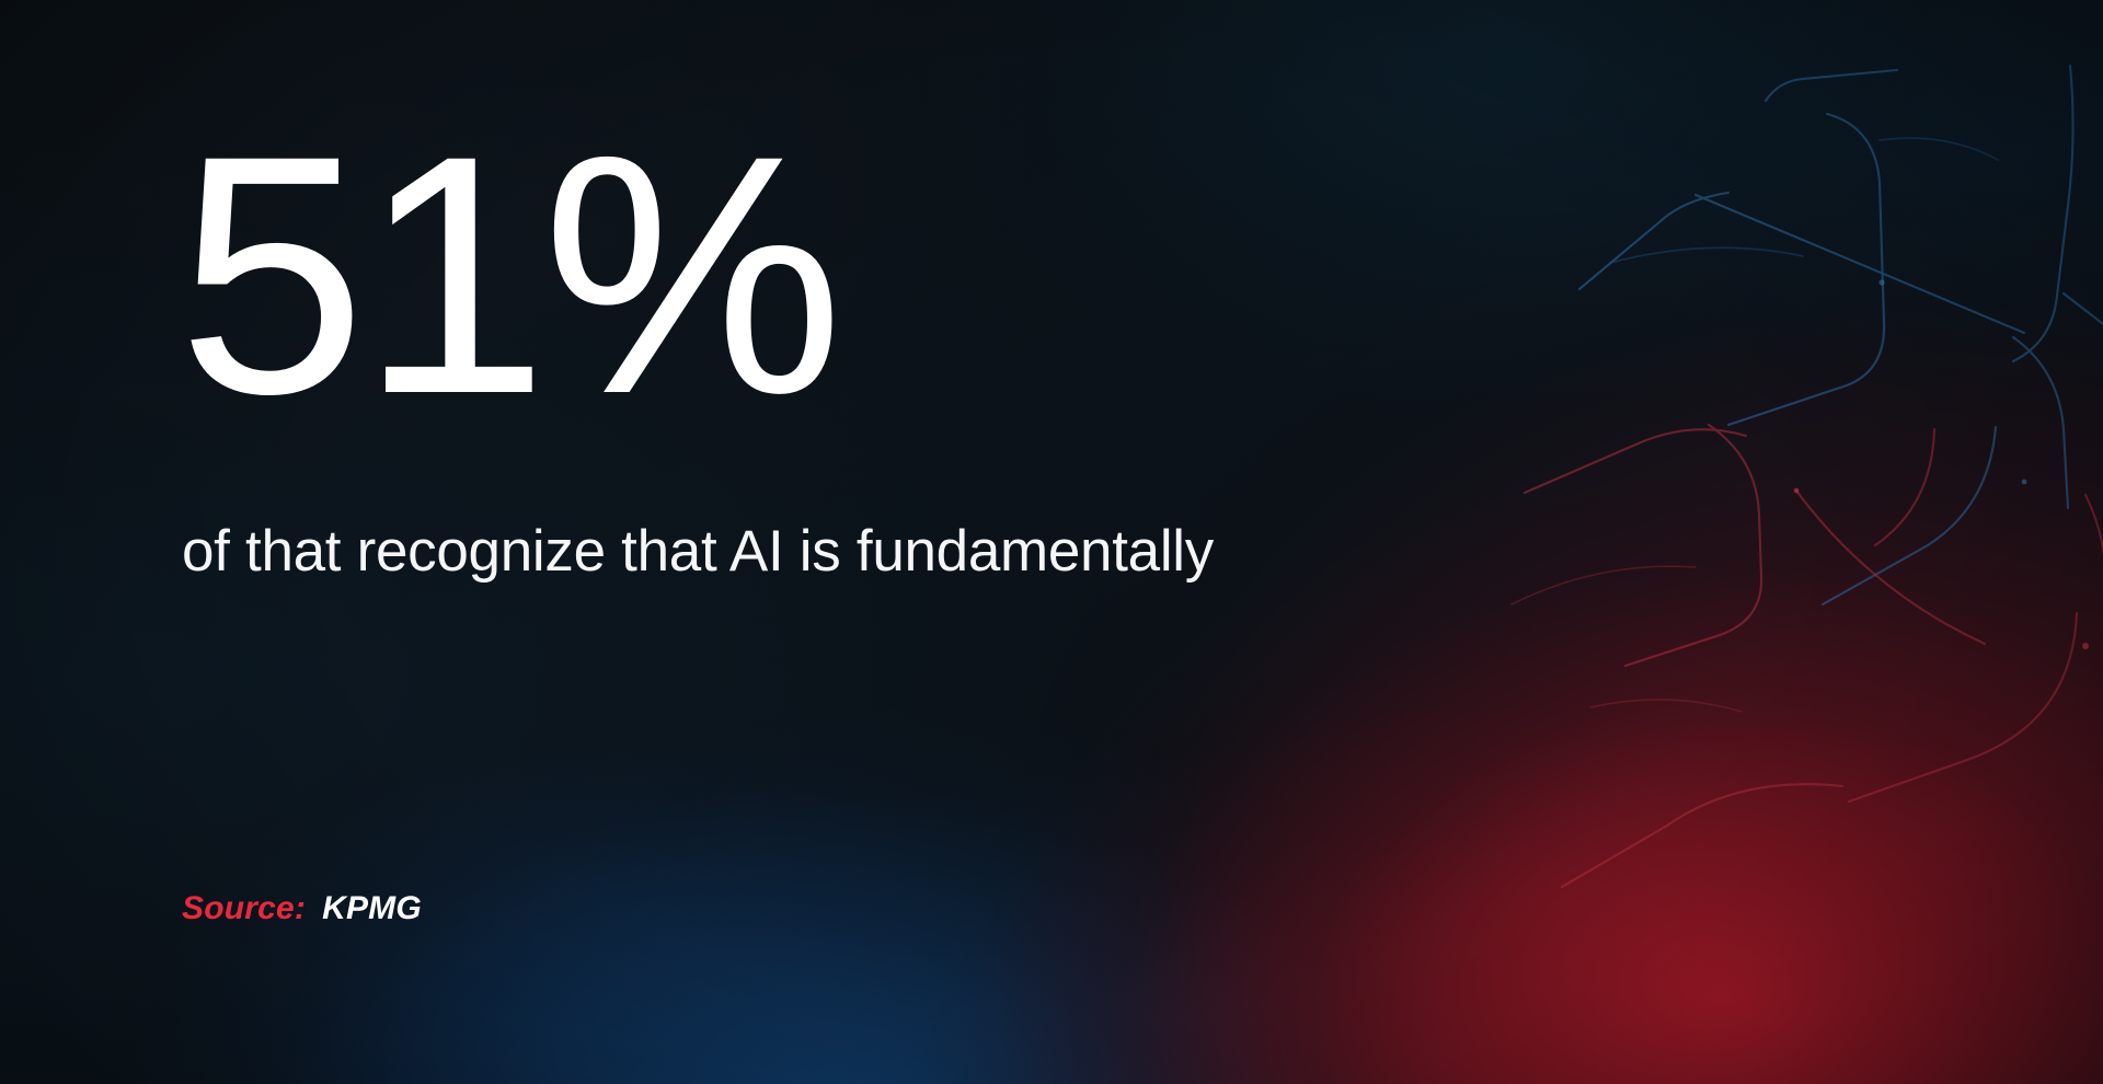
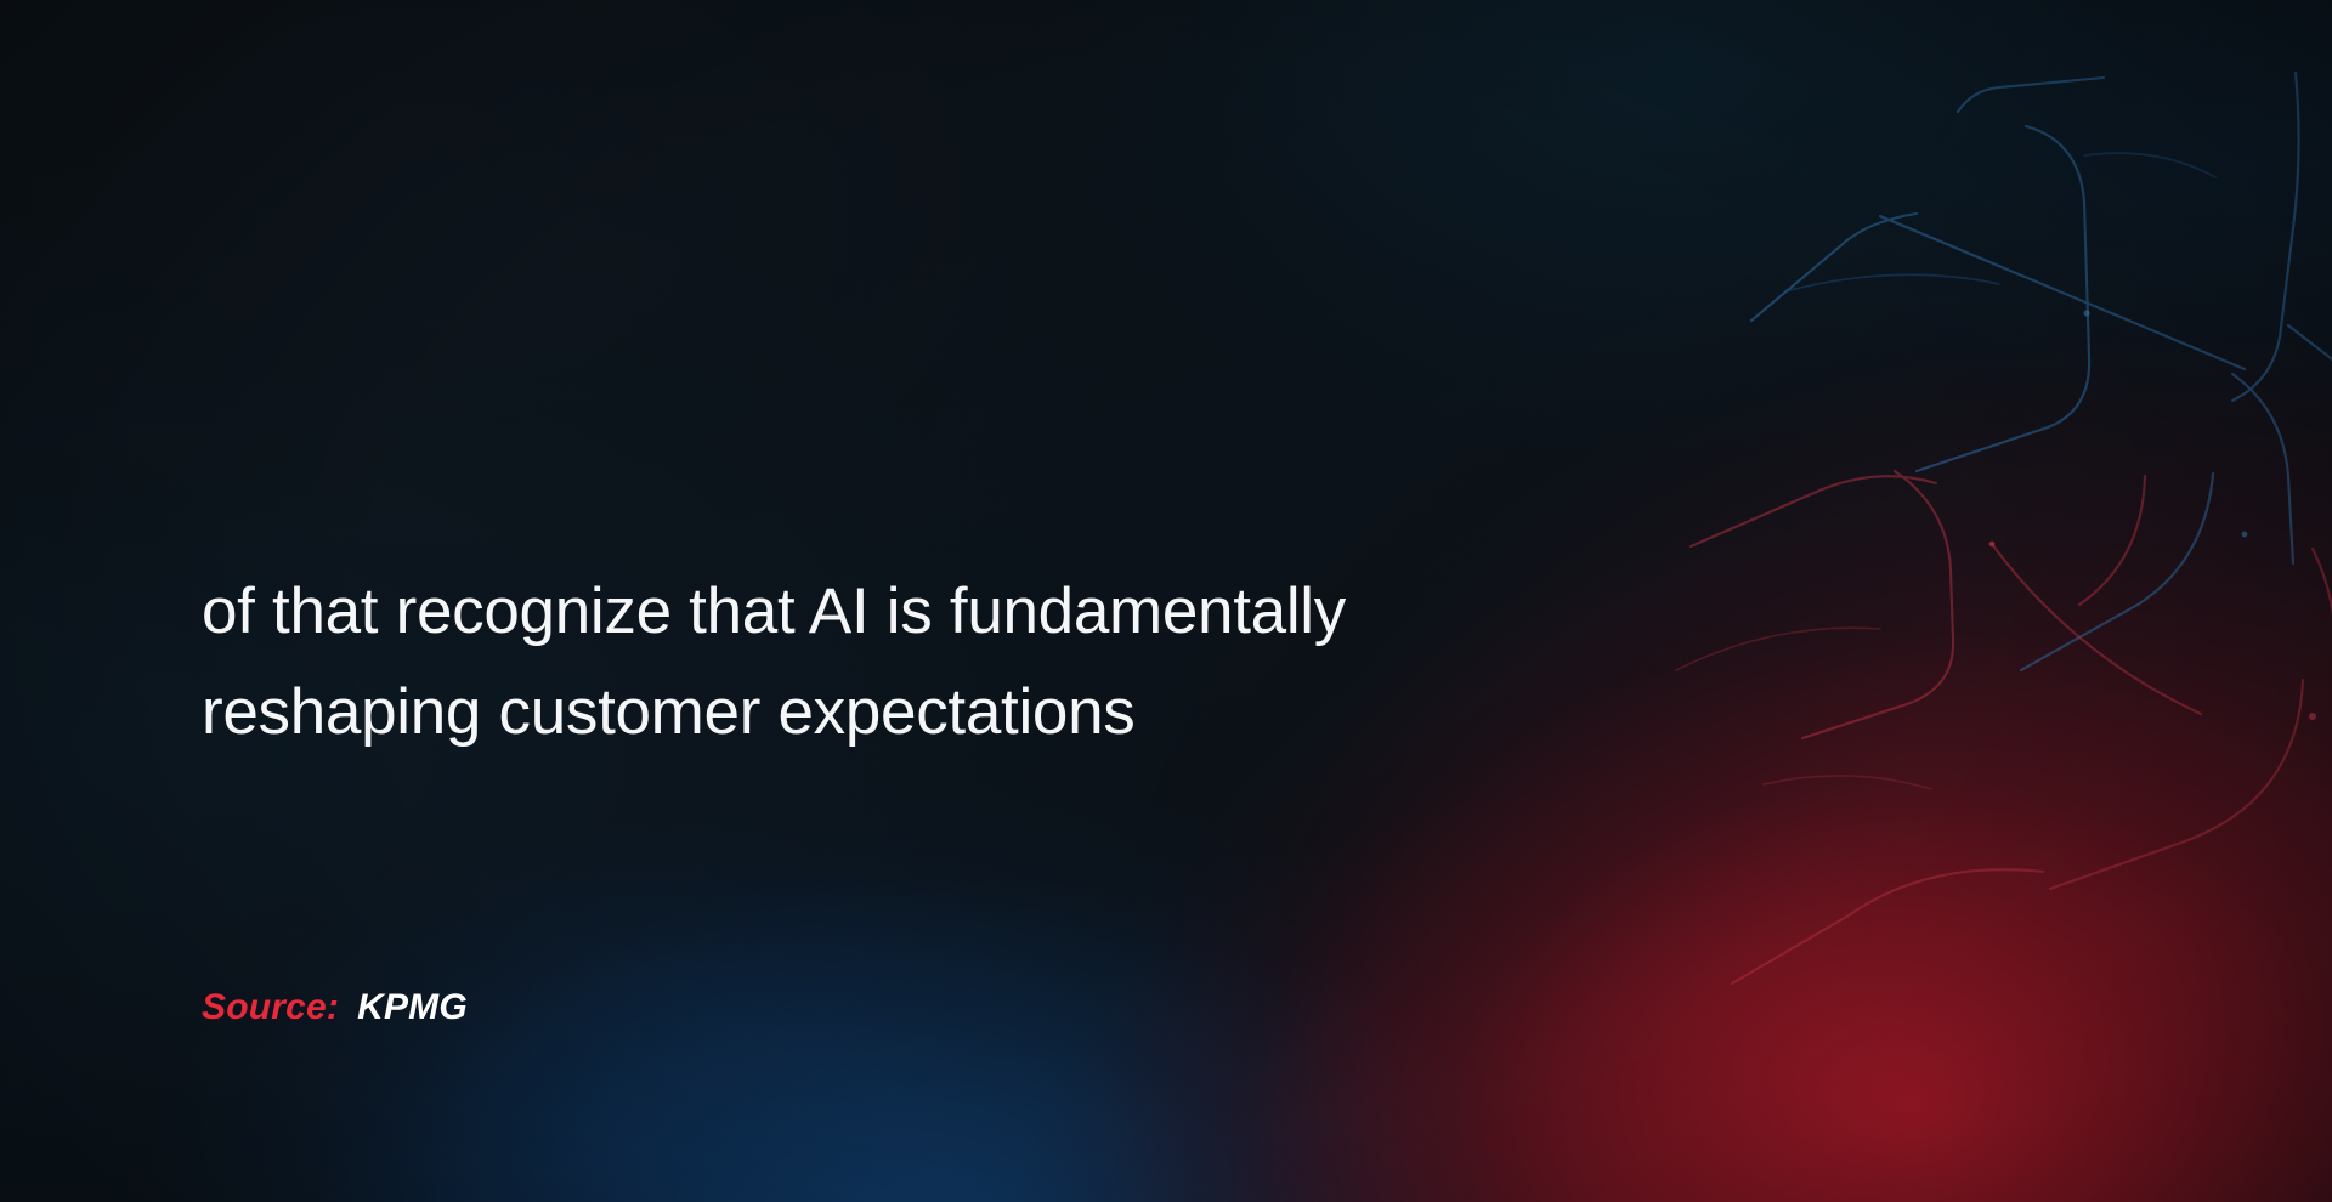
- 51%
  of that recognize that AI is fundamentally
+ reshaping customer expectations
  Source:
  KPMG
